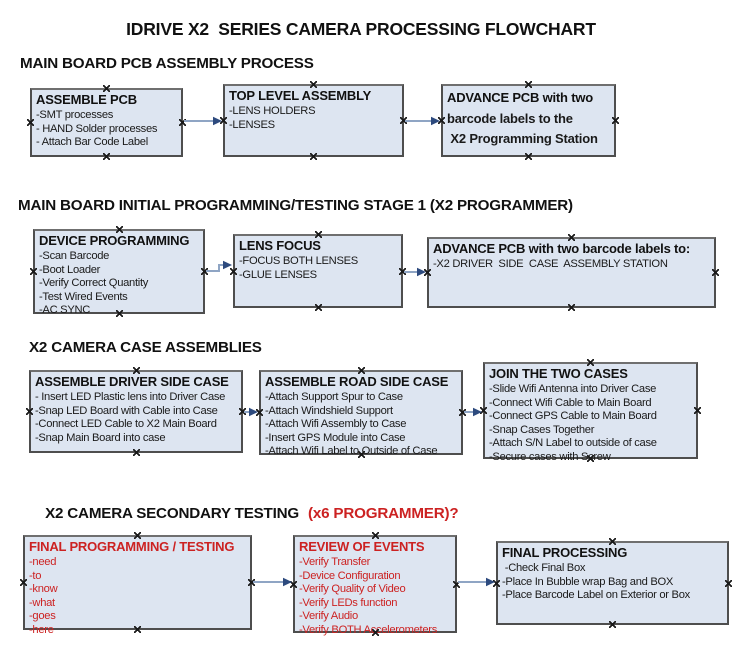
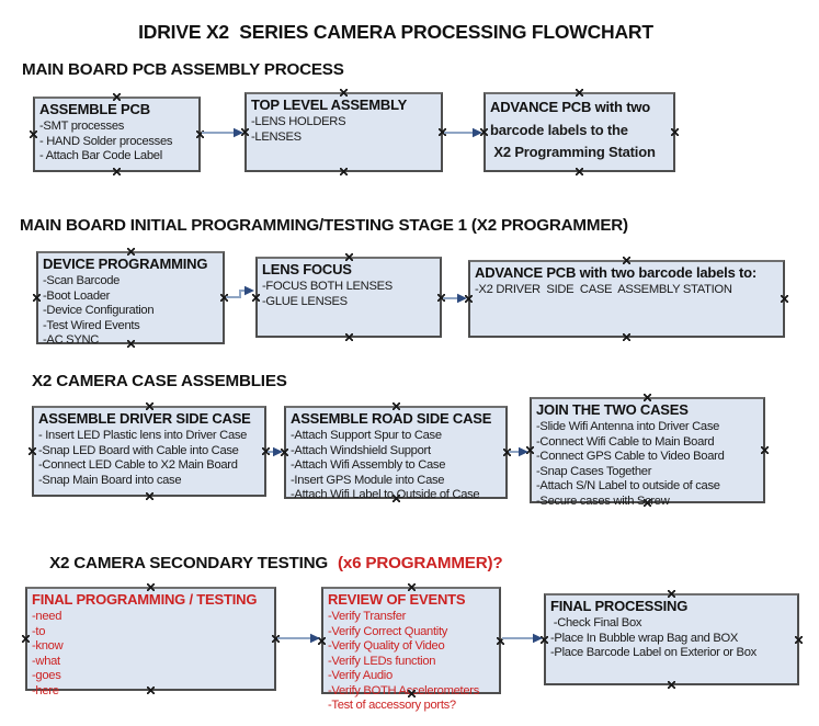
  IDRIVE X2 SERIES CAMERA PROCESSING FLOWCHART
  MAIN BOARD PCB ASSEMBLY PROCESS
  ASSEMBLE PCB
  -SMT processes
  - HAND Solder processes
  - Attach Bar Code Label
  TOP LEVEL ASSEMBLY
  -LENS HOLDERS
  -LENSES
  ADVANCE PCB with two
  barcode labels to the
  X2 Programming Station
  MAIN BOARD INITIAL PROGRAMMING/TESTING STAGE 1 (X2 PROGRAMMER)
  DEVICE PROGRAMMING
  -Scan Barcode
  -Boot Loader
- -Verify Correct Quantity
+ -Device Configuration
  -Test Wired Events
  -AC SYNC
  LENS FOCUS
  -FOCUS BOTH LENSES
  -GLUE LENSES
  ADVANCE PCB with two barcode labels to:
  -X2 DRIVER SIDE CASE ASSEMBLY STATION
  X2 CAMERA CASE ASSEMBLIES
  ASSEMBLE DRIVER SIDE CASE
  - Insert LED Plastic lens into Driver Case
  -Snap LED Board with Cable into Case
  -Connect LED Cable to X2 Main Board
  -Snap Main Board into case
  ASSEMBLE ROAD SIDE CASE
  -Attach Support Spur to Case
  -Attach Windshield Support
  -Attach Wifi Assembly to Case
  -Insert GPS Module into Case
  -Attach Wifi Label to Outside of Case
  JOIN THE TWO CASES
  -Slide Wifi Antenna into Driver Case
  -Connect Wifi Cable to Main Board
- -Connect GPS Cable to Main Board
+ -Connect GPS Cable to Video Board
  -Snap Cases Together
  -Attach S/N Label to outside of case
  -Secure cases with Srew
  X2 CAMERA SECONDARY TESTING (x6 PROGRAMMER)?
  FINAL PROGRAMMING / TESTING
  -need
  -to
  -know
  -what
  -goes
  -here
  REVIEW OF EVENTS
  -Verify Transfer
- -Device Configuration
+ -Verify Correct Quantity
  -Verify Quality of Video
  -Verify LEDs function
  -Verify Audio
  -Verify BOTH Acelerometers
+ -Test of accessory ports?
  FINAL PROCESSING
  -Check Final Box
  -Place In Bubble wrap Bag and BOX
  -Place Barcode Label on Exterior or Box
